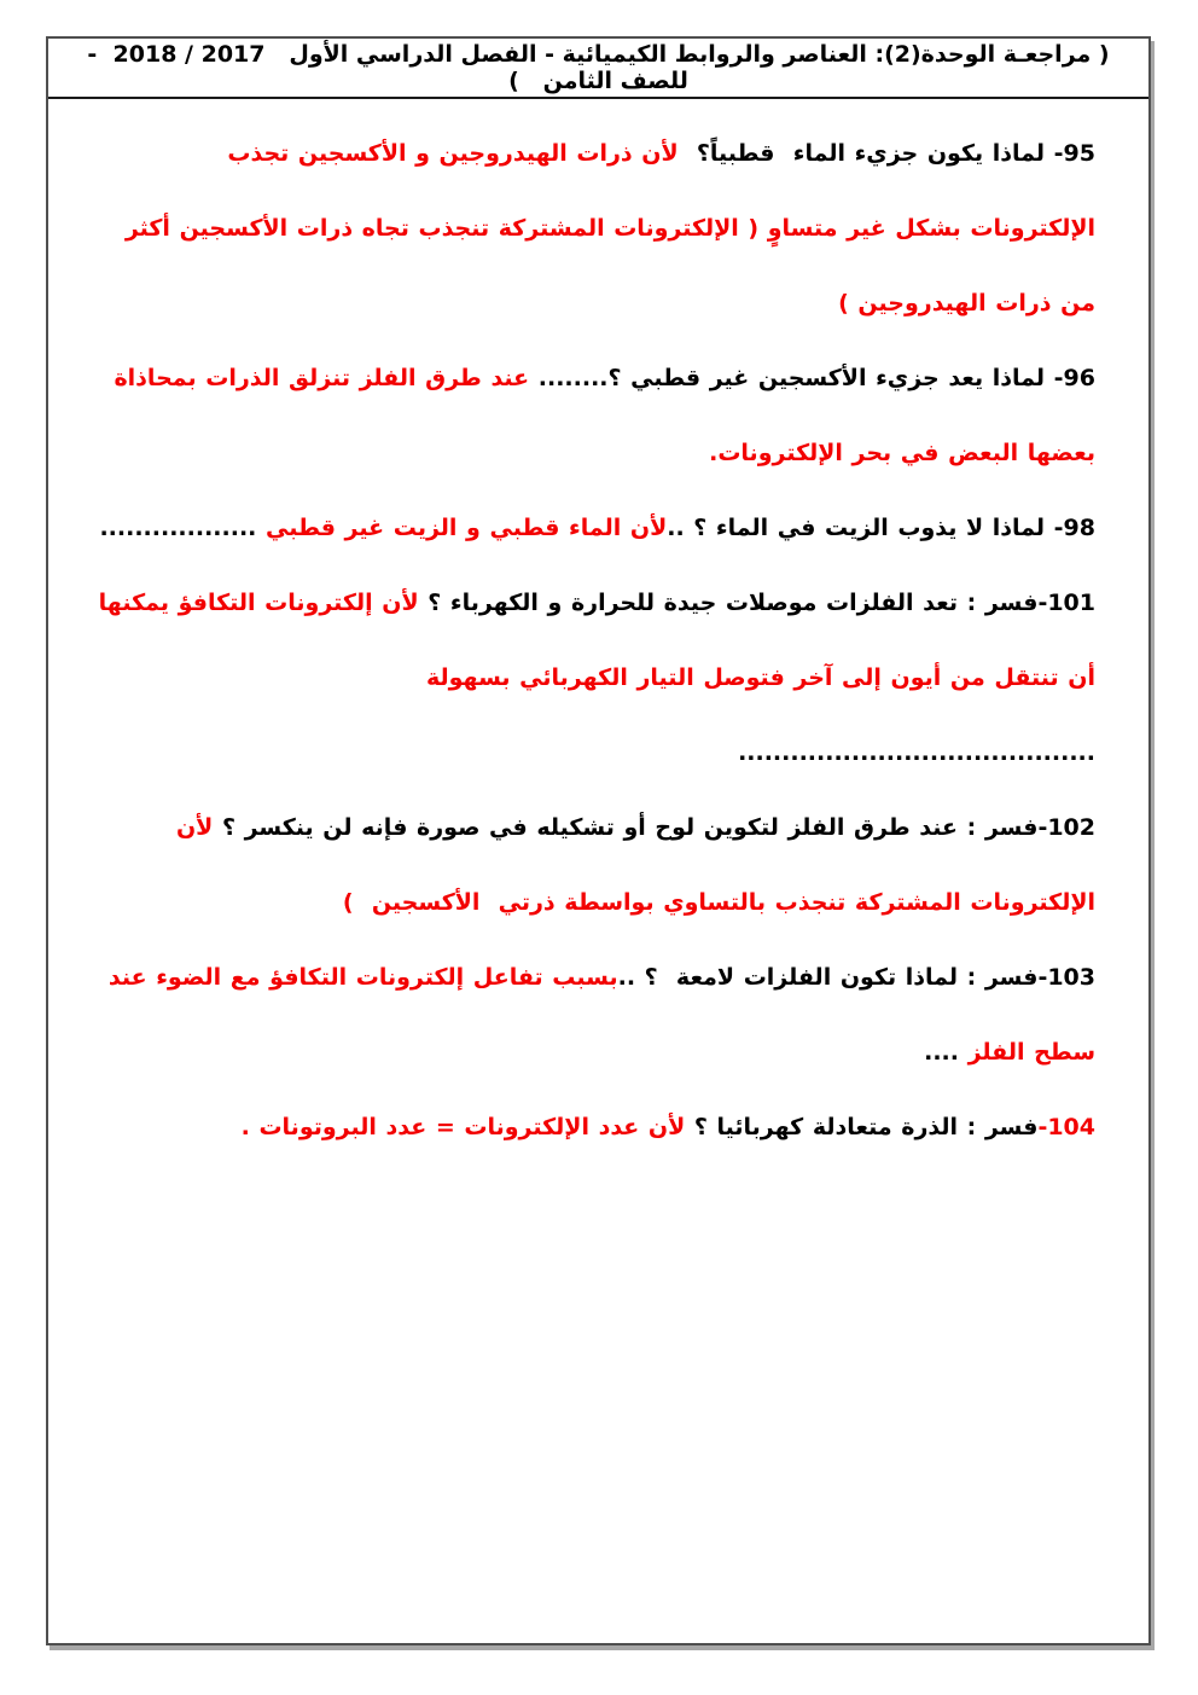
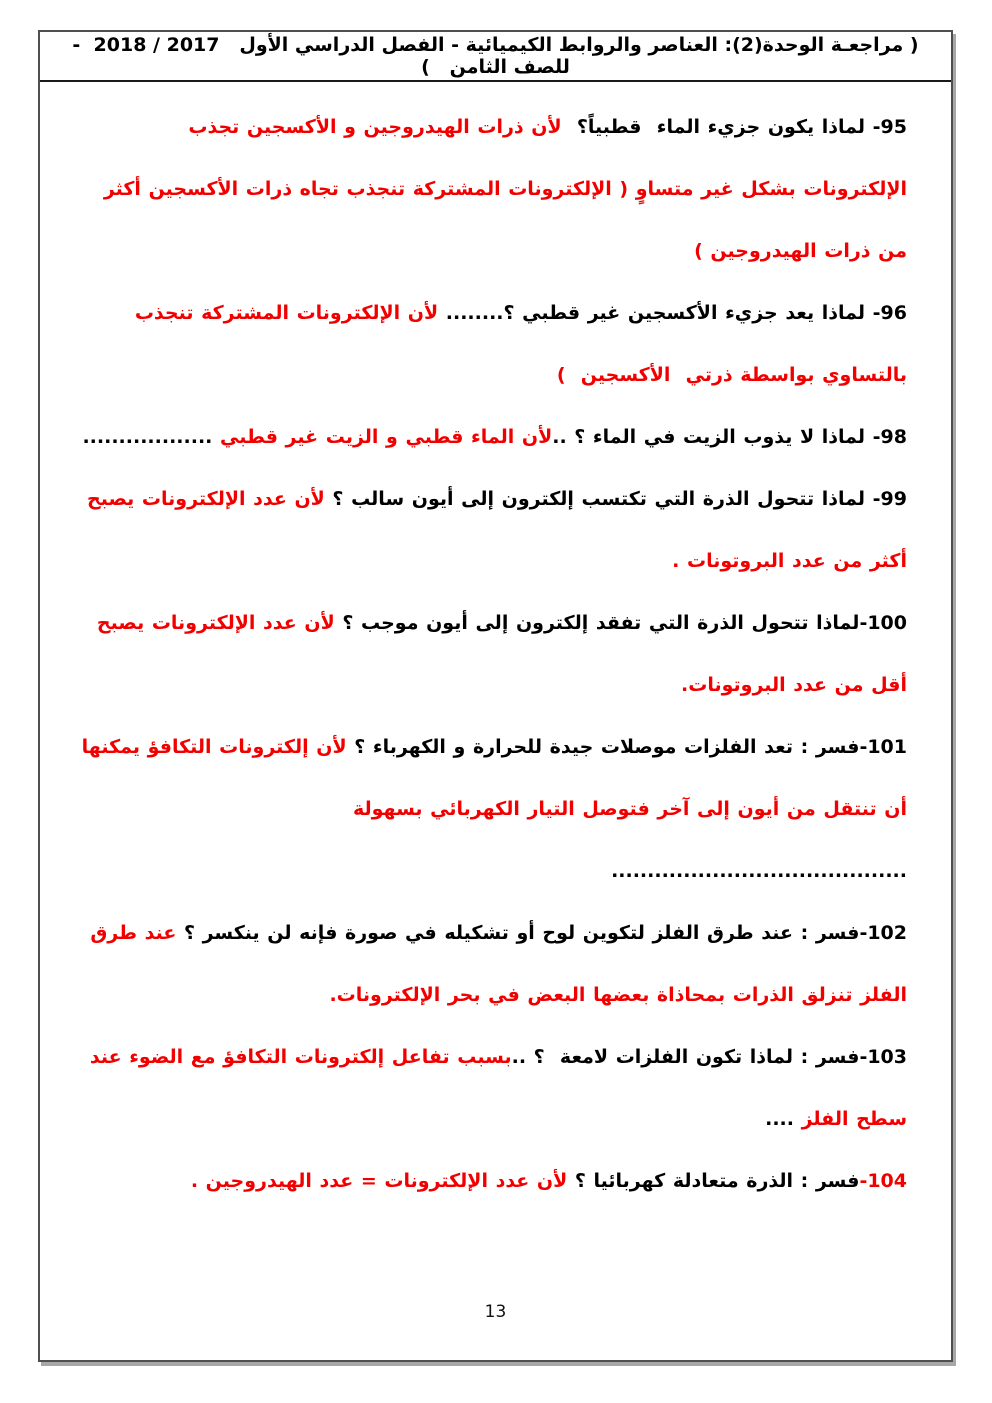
  ( مراجعـة الوحدة(2): العناصر والروابط الكيميائية - الفصل الدراسي الأول 2017 / 2018 - للصف الثامن )
  95- لماذا يكون جزيء الماء قطبياً؟ لأن ذرات الهيدروجين و الأكسجين تجذب الإلكترونات بشكل غير متساوٍ ( الإلكترونات المشتركة تنجذب تجاه ذرات الأكسجين أكثر من ذرات الهيدروجين )
- 96- لماذا يعد جزيء الأكسجين غير قطبي ؟........ عند طرق الفلز تنزلق الذرات بمحاذاة بعضها البعض في بحر الإلكترونات.
+ 96- لماذا يعد جزيء الأكسجين غير قطبي ؟........ لأن الإلكترونات المشتركة تنجذب بالتساوي بواسطة ذرتي الأكسجين )
  98- لماذا لا يذوب الزيت في الماء ؟ ..لأن الماء قطبي و الزيت غير قطبي ..................
+ 99- لماذا تتحول الذرة التي تكتسب إلكترون إلى أيون سالب ؟ لأن عدد الإلكترونات يصبح أكثر من عدد البروتونات .
+ 100-لماذا تتحول الذرة التي تفقد إلكترون إلى أيون موجب ؟ لأن عدد الإلكترونات يصبح أقل من عدد البروتونات.
  101-فسر : تعد الفلزات موصلات جيدة للحرارة و الكهرباء ؟ لأن إلكترونات التكافؤ يمكنها أن تنتقل من أيون إلى آخر فتوصل التيار الكهربائي بسهولة .........................................
- 102-فسر : عند طرق الفلز لتكوين لوح أو تشكيله في صورة فإنه لن ينكسر ؟ لأن الإلكترونات المشتركة تنجذب بالتساوي بواسطة ذرتي الأكسجين )
+ 102-فسر : عند طرق الفلز لتكوين لوح أو تشكيله في صورة فإنه لن ينكسر ؟ عند طرق الفلز تنزلق الذرات بمحاذاة بعضها البعض في بحر الإلكترونات.
  103-فسر : لماذا تكون الفلزات لامعة ؟ ..بسبب تفاعل إلكترونات التكافؤ مع الضوء عند سطح الفلز ....
- 104-فسر : الذرة متعادلة كهربائيا ؟ لأن عدد الإلكترونات = عدد البروتونات .
+ 104-فسر : الذرة متعادلة كهربائيا ؟ لأن عدد الإلكترونات = عدد الهيدروجين .
+ 13
